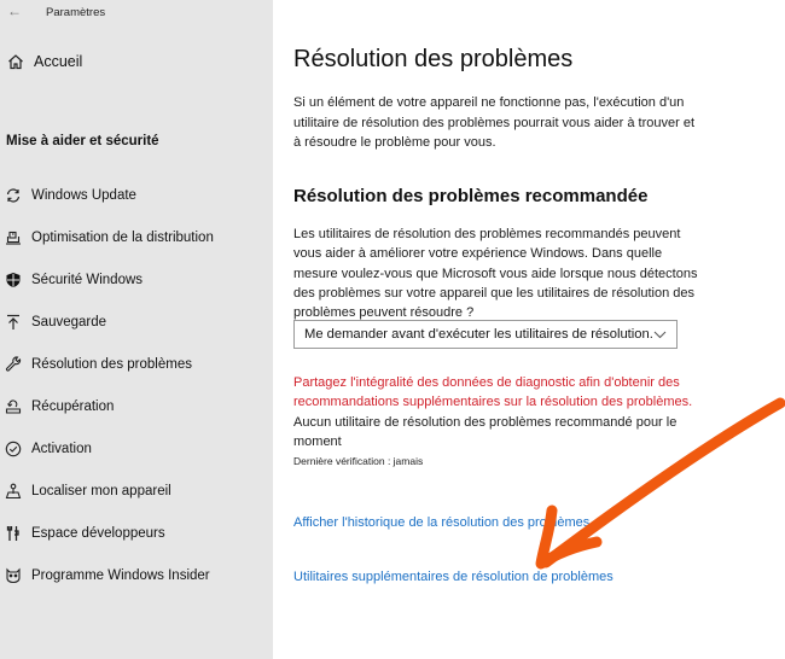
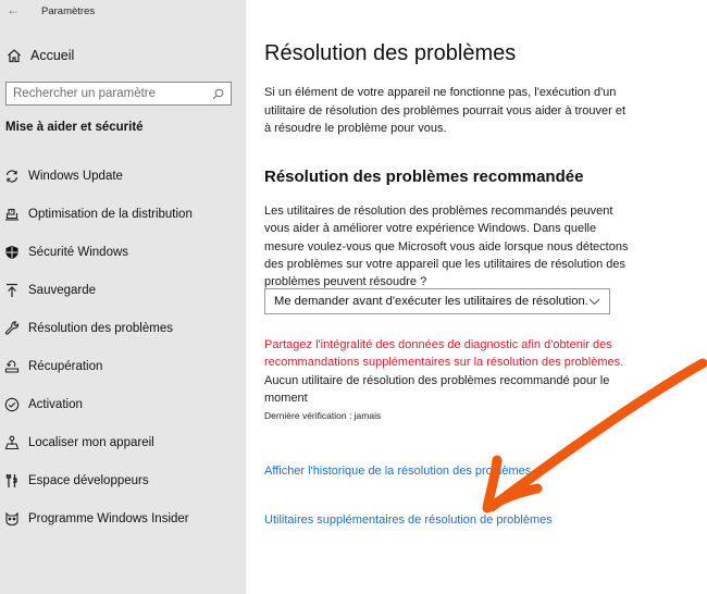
  ←
  Paramètres
  Accueil
+ Rechercher un paramètre
  Mise à aider et sécurité
  Windows Update
  Optimisation de la distribution
  Sécurité Windows
  Sauvegarde
  Résolution des problèmes
  Récupération
  Activation
  Localiser mon appareil
  Espace développeurs
  Programme Windows Insider
  Résolution des problèmes
  Si un élément de votre appareil ne fonctionne pas, l'exécution d'un utilitaire de résolution des problèmes pourrait vous aider à trouver et à résoudre le problème pour vous.
  Résolution des problèmes recommandée
  Les utilitaires de résolution des problèmes recommandés peuvent vous aider à améliorer votre expérience Windows. Dans quelle mesure voulez-vous que Microsoft vous aide lorsque nous détectons des problèmes sur votre appareil que les utilitaires de résolution des problèmes peuvent résoudre ?
  Me demander avant d'exécuter les utilitaires de résolution.
  Partagez l'intégralité des données de diagnostic afin d'obtenir des recommandations supplémentaires sur la résolution des problèmes.
  Aucun utilitaire de résolution des problèmes recommandé pour le moment
  Dernière vérification : jamais
  Afficher l'historique de la résolution des prolèmes
  Utilitaires supplémentaires de résolution de problèmes
